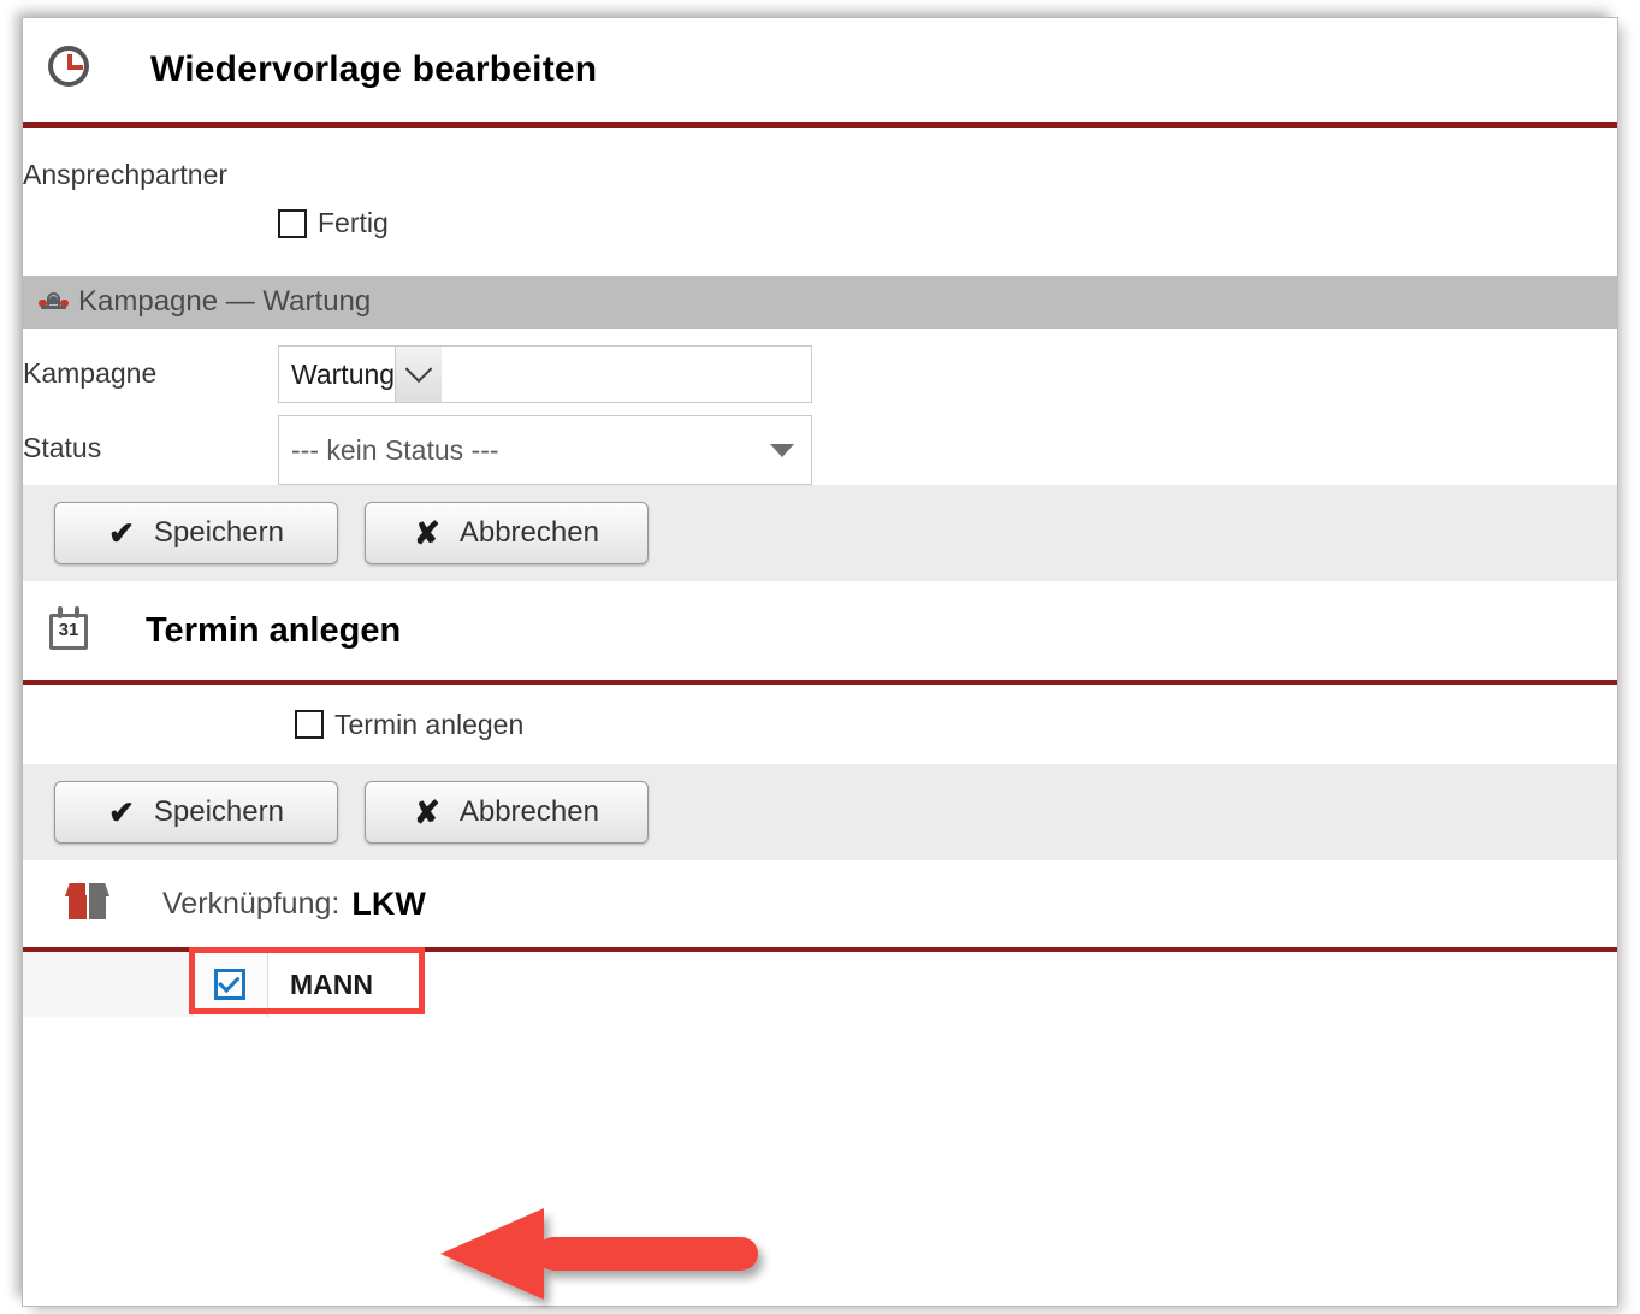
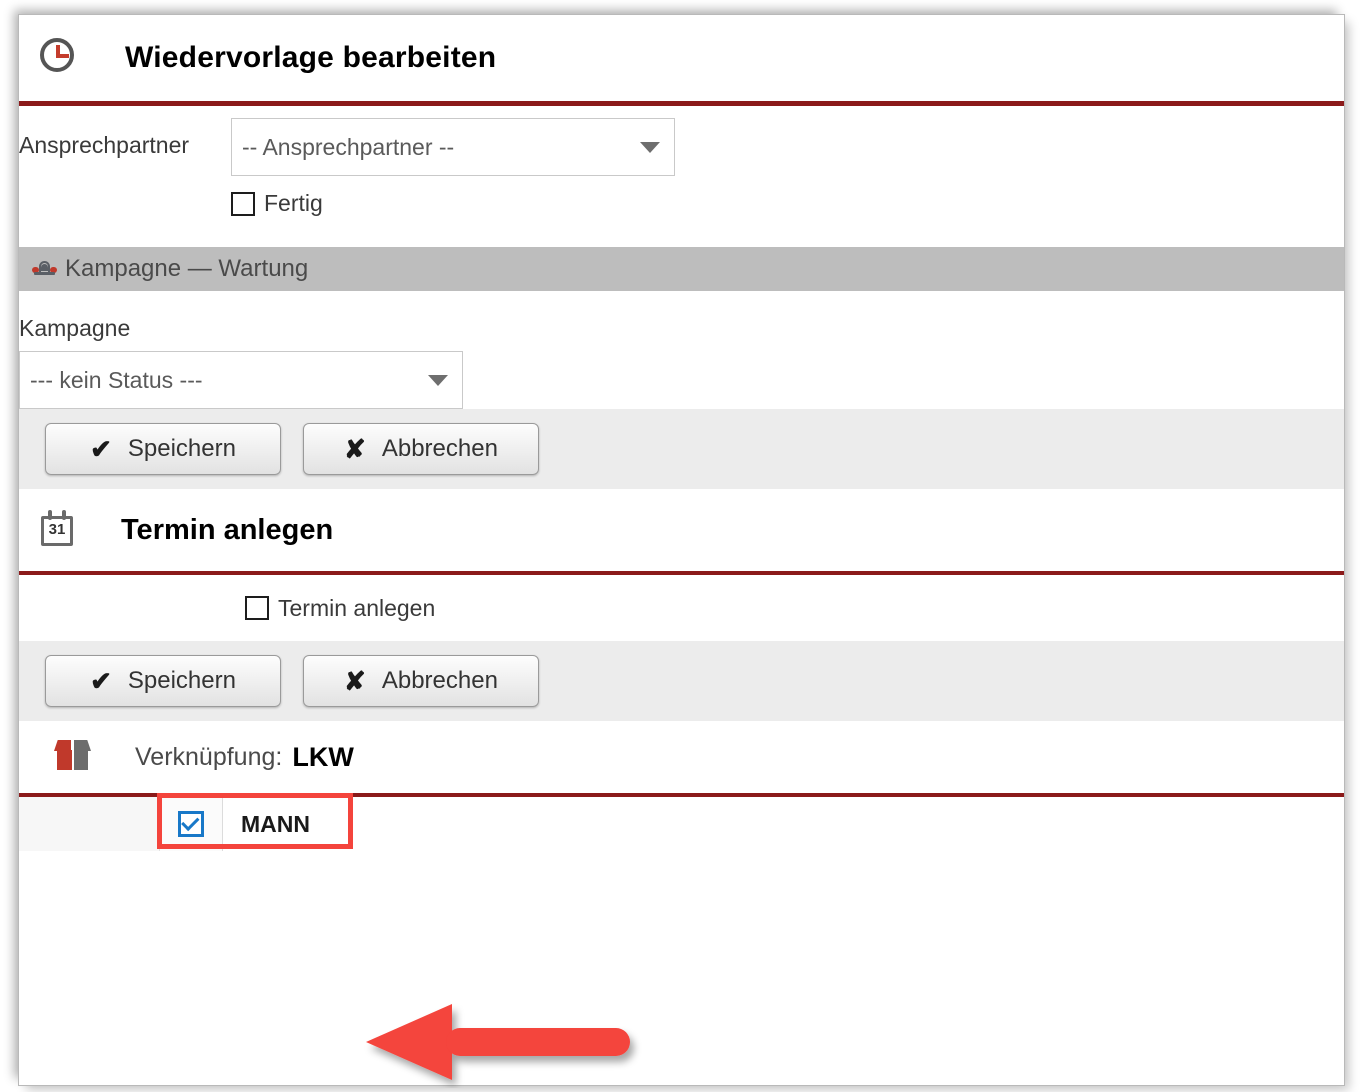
  Wiedervorlage bearbeiten
  Ansprechpartner
+ -- Ansprechpartner --
  Fertig
  Kampagne — Wartung
  Kampagne
- Wartung
- Status
  --- kein Status ---
  ✔
  Speichern
  ✘
  Abbrechen
  31
  Termin anlegen
  Termin anlegen
  ✔
  Speichern
  ✘
  Abbrechen
  Verknüpfung:
  LKW
  MANN
